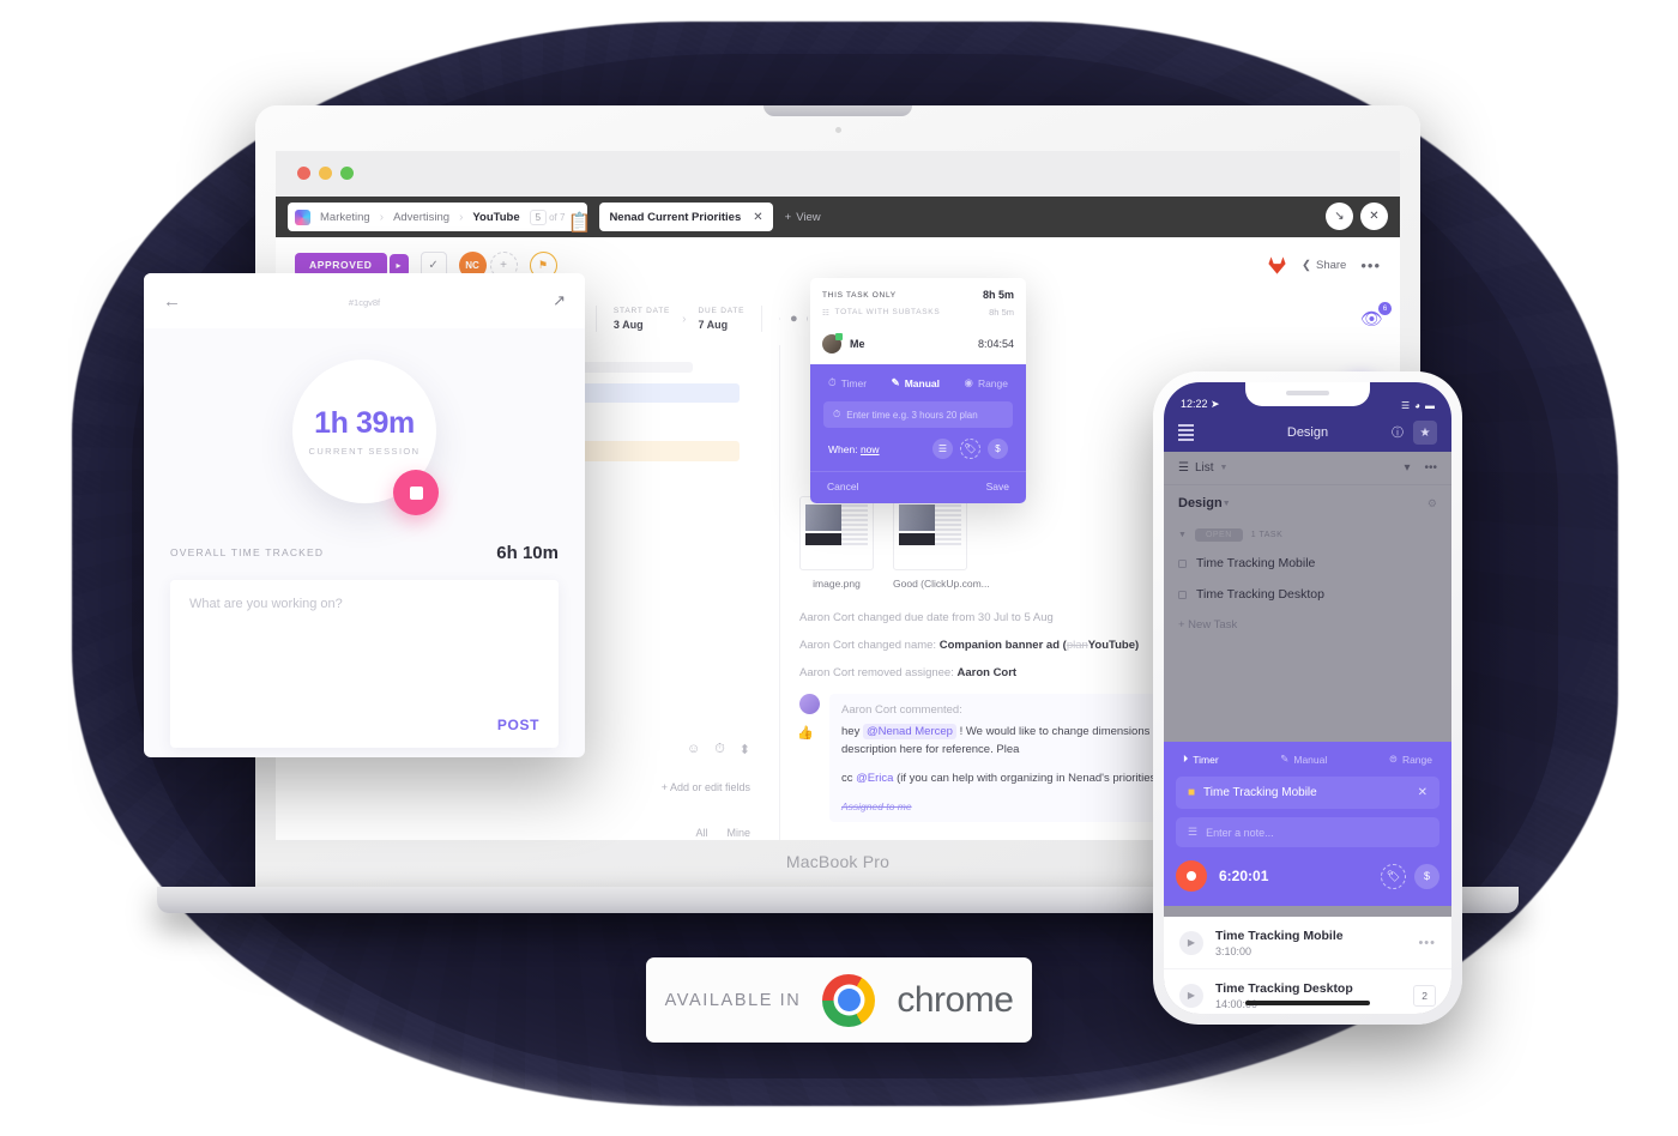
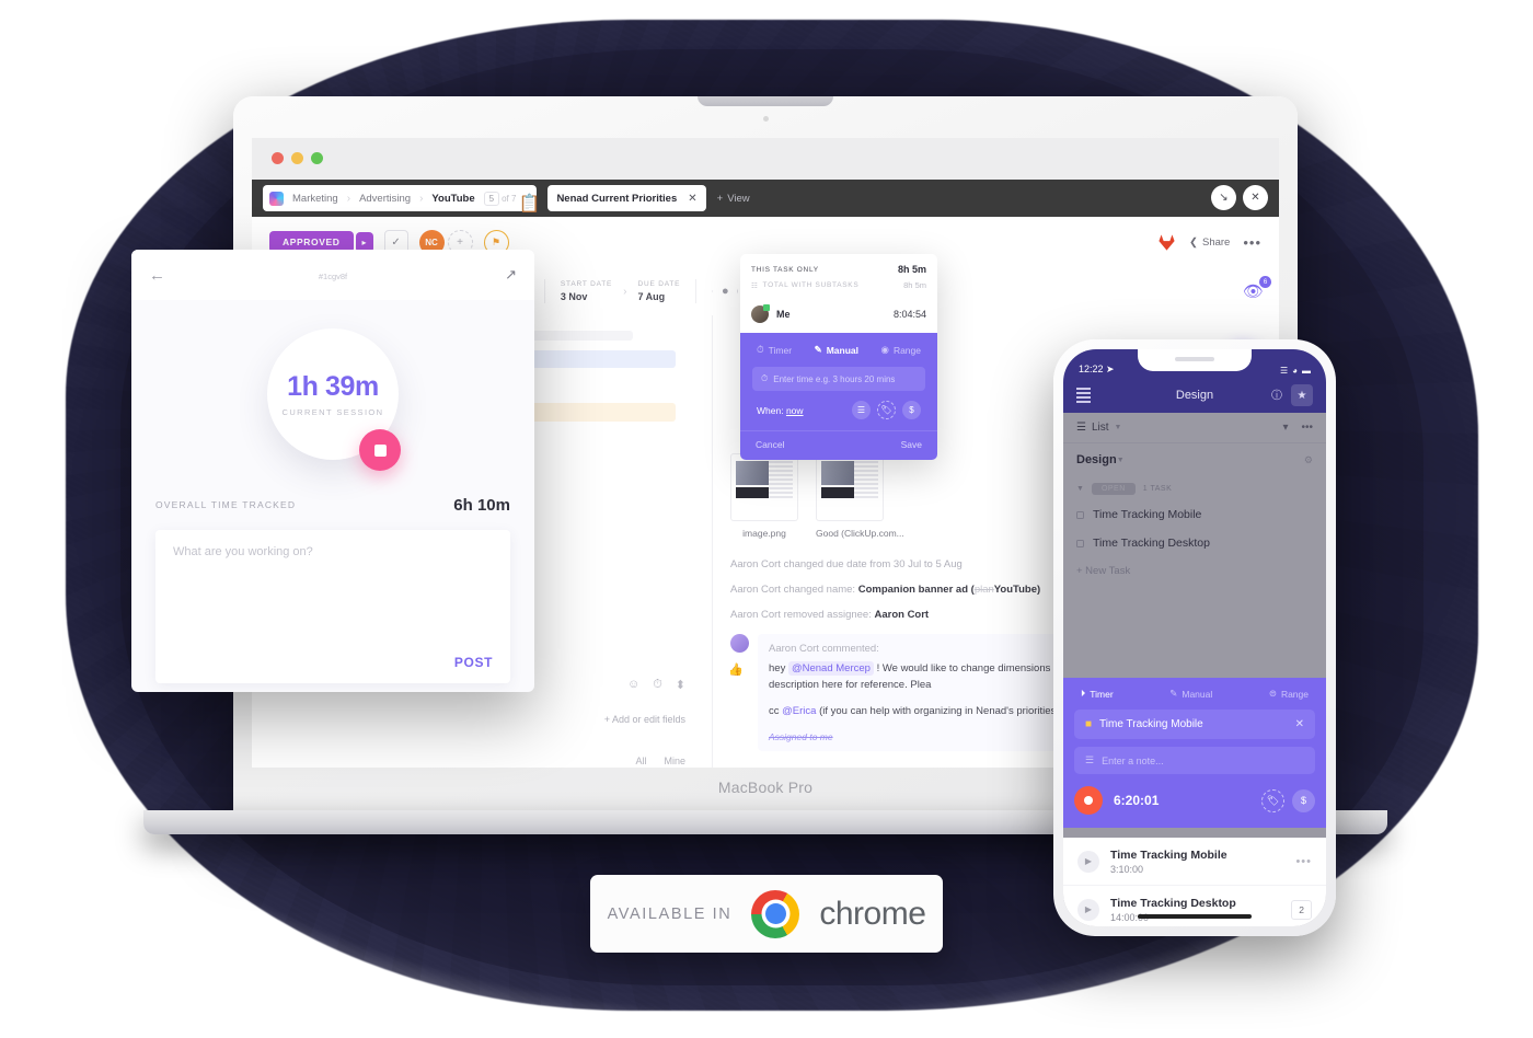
  Marketing
  ›
  Advertising
  ›
  YouTube
  5
  of 7
  📋
  Nenad Current Priorities
  ✕
  +
  View
  ↘
  ✕
  APPROVED
  ▸
  ✓
  NC
  +
  ⚑
  ❮
  Share
  •••
- 3 Aug
+ 3 Nov
  ›
  7 Aug
  ●
  👁
  ☺
  ⏱
  ⬍
  + Add or edit fields
  All
  Mine
  image.png
  Good (ClickUp.com...
  Aaron Cort changed due date from 30 Jul to 5 Aug
  Aaron Cort changed name: Companion banner ad (planYouTube)
  Aaron Cort removed assignee: Aaron Cort
  👍
  Aaron Cort commented:
  hey @Nenad Mercep ! We would like to change dimensions description here for reference. Plea
  cc @Erica (if you can help with organizing in Nenad's prioritie
  Assigned to me
  MacBook Pro
  8h 5m
  8h 5m
  Me
  8:04:54
  ⏱
  Timer
  ✎
  Manual
  ◉
  Range
  ⏱
- Enter time e.g. 3 hours 20 plan
+ Enter time e.g. 3 hours 20 mins
  When: now
  ☰
  🏷
  $
  Cancel
  Save
  ←
  #1cgv8f
  ↗
  1h 39m
  CURRENT SESSION
  OVERALL TIME TRACKED
  6h 10m
  What are you working on?
  POST
  12:22 ➤
  ☰
  ◕
  ▬
  Design
  ⓘ
  ★
  ☰
  List
  ▾
  •••
  Design
  ⚙
  Time Tracking Mobile
  Time Tracking Desktop
  + New Task
  ⏵
  Timer
  ✎
  Manual
  ⊜
  Range
  ■
  Time Tracking Mobile
  ✕
  ☰
  Enter a note...
  6:20:01
  🏷
  $
  ▶
  Time Tracking Mobile
  3:10:00
  •••
  ▶
  Time Tracking Desktop
  14:00:
  2
  AVAILABLE IN
  chrome
